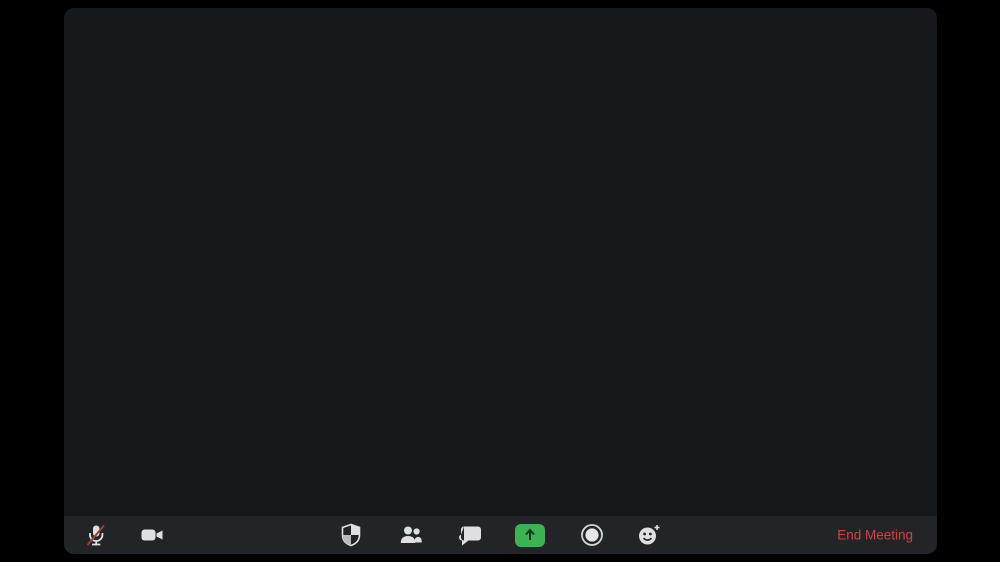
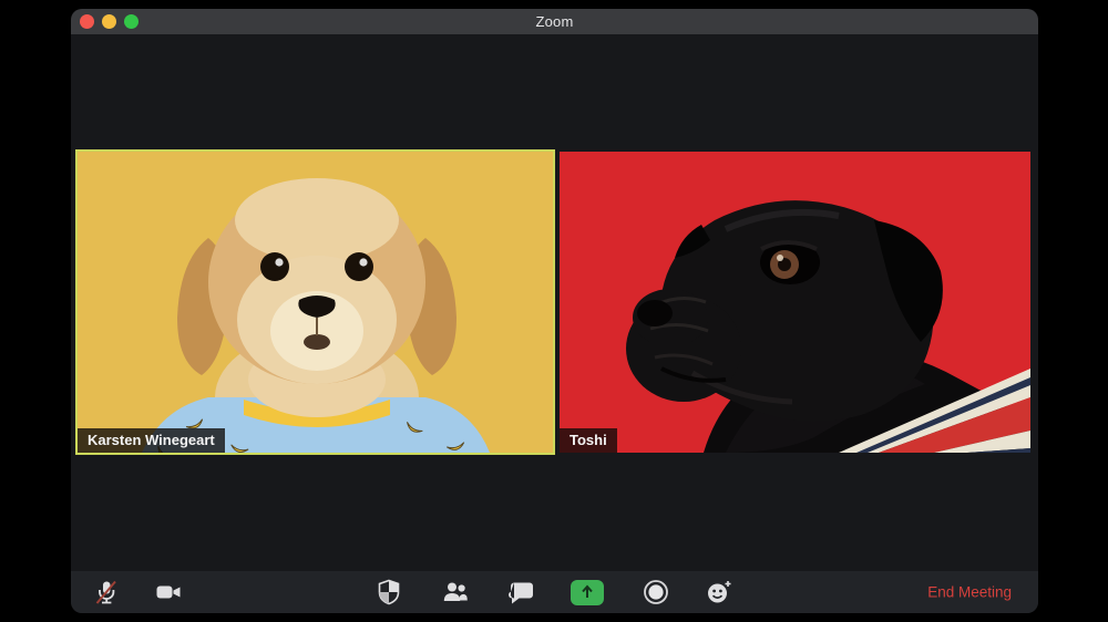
+ Zoom
+ Karsten Winegeart
+ Toshi
  End Meeting
